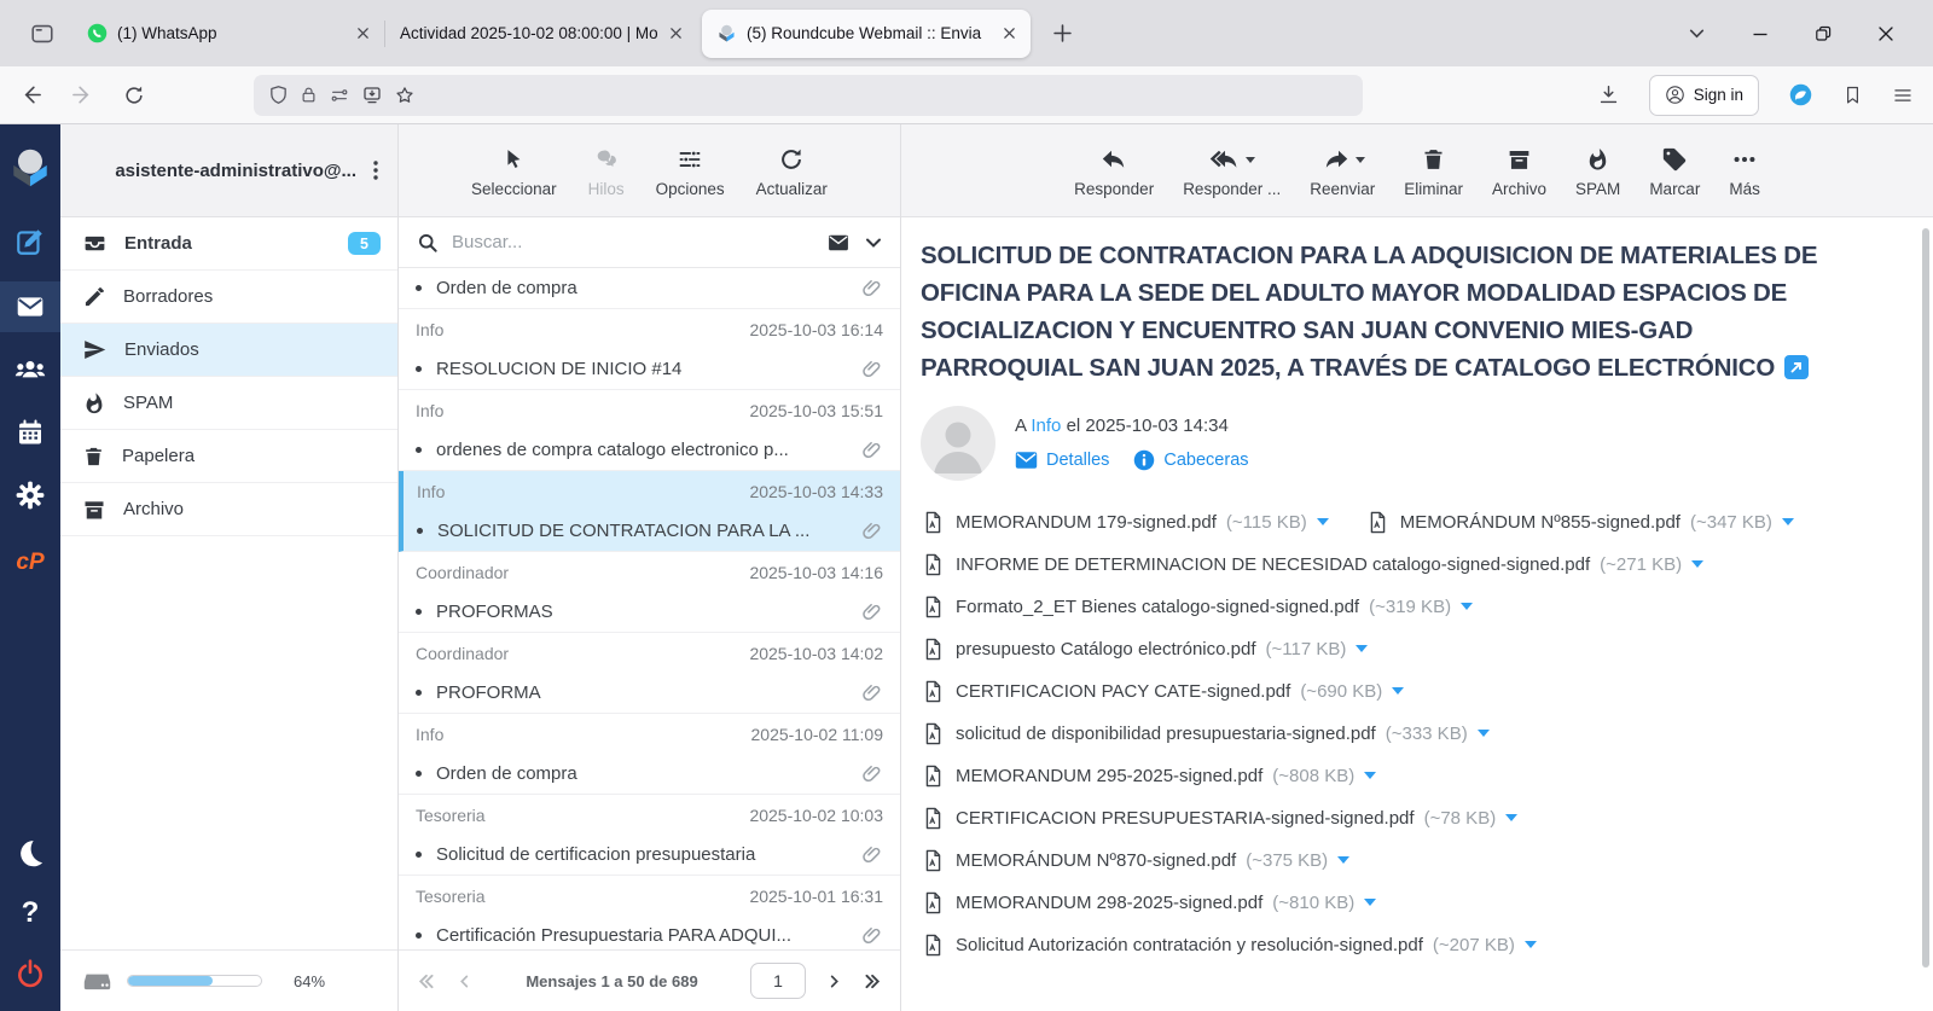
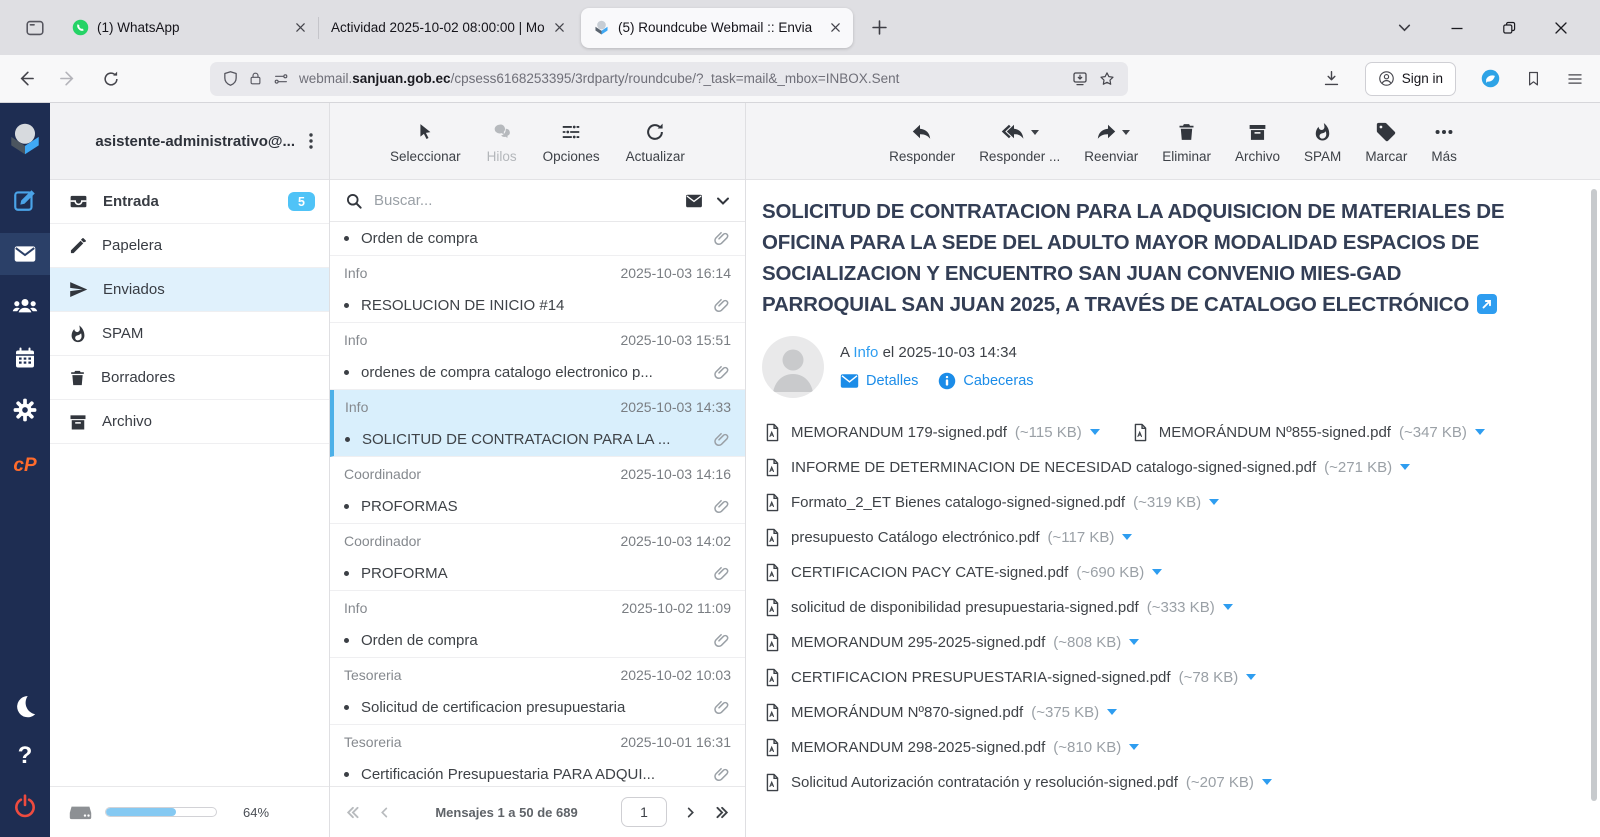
  (1) WhatsApp
  Actividad 2025-10-02 08:00:00 | Mo
  (5) Roundcube Webmail :: Envia
+ webmail.sanjuan.gob.ec/cpsess6168253395/3rdparty/roundcube/?_task=mail&_mbox=INBOX.Sent
  Sign in
  cP
  ?
  asistente-administrativo@...
  Entrada
  5
- Borradores
+ Papelera
  Enviados
  SPAM
- Papelera
+ Borradores
  Archivo
  64%
  Seleccionar
  Hilos
  Opciones
  Actualizar
  Buscar...
  Orden de compra
  Info
  2025-10-03 16:14
  RESOLUCION DE INICIO #14
  Info
  2025-10-03 15:51
  ordenes de compra catalogo electronico p...
  Info
  2025-10-03 14:33
  SOLICITUD DE CONTRATACION PARA LA ...
  Coordinador
  2025-10-03 14:16
  PROFORMAS
  Coordinador
  2025-10-03 14:02
  PROFORMA
  Info
  2025-10-02 11:09
  Orden de compra
  Tesoreria
  2025-10-02 10:03
  Solicitud de certificacion presupuestaria
  Tesoreria
  2025-10-01 16:31
  Certificación Presupuestaria PARA ADQUI...
  Mensajes 1 a 50 de 689
  1
  Responder
  Responder ...
  Reenviar
  Eliminar
  Archivo
  SPAM
  Marcar
  Más
  SOLICITUD DE CONTRATACION PARA LA ADQUISICION DE MATERIALES DE OFICINA PARA LA SEDE DEL ADULTO MAYOR MODALIDAD ESPACIOS DE SOCIALIZACION Y ENCUENTRO SAN JUAN CONVENIO MIES-GAD PARROQUIAL SAN JUAN 2025, A TRAVÉS DE CATALOGO ELECTRÓNICO
  A Info el 2025-10-03 14:34
  Detalles
  Cabeceras
  MEMORANDUM 179-signed.pdf
  (~115 KB)
  MEMORÁNDUM Nº855-signed.pdf
  (~347 KB)
  INFORME DE DETERMINACION DE NECESIDAD catalogo-signed-signed.pdf
  (~271 KB)
  Formato_2_ET Bienes catalogo-signed-signed.pdf
  (~319 KB)
  presupuesto Catálogo electrónico.pdf
  (~117 KB)
  CERTIFICACION PACY CATE-signed.pdf
  (~690 KB)
  solicitud de disponibilidad presupuestaria-signed.pdf
  (~333 KB)
  MEMORANDUM 295-2025-signed.pdf
  (~808 KB)
  CERTIFICACION PRESUPUESTARIA-signed-signed.pdf
  (~78 KB)
  MEMORÁNDUM Nº870-signed.pdf
  (~375 KB)
  MEMORANDUM 298-2025-signed.pdf
  (~810 KB)
  Solicitud Autorización contratación y resolución-signed.pdf
  (~207 KB)
